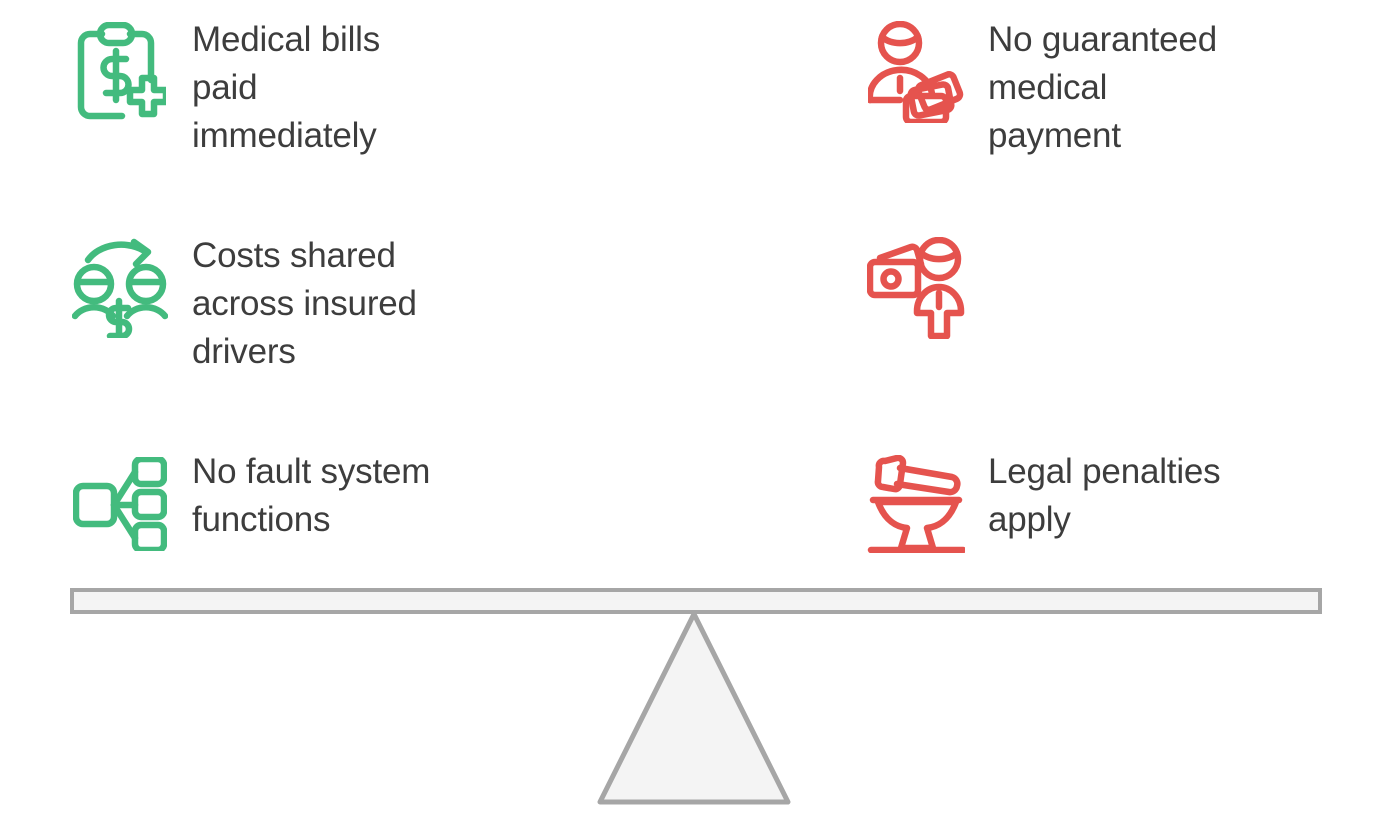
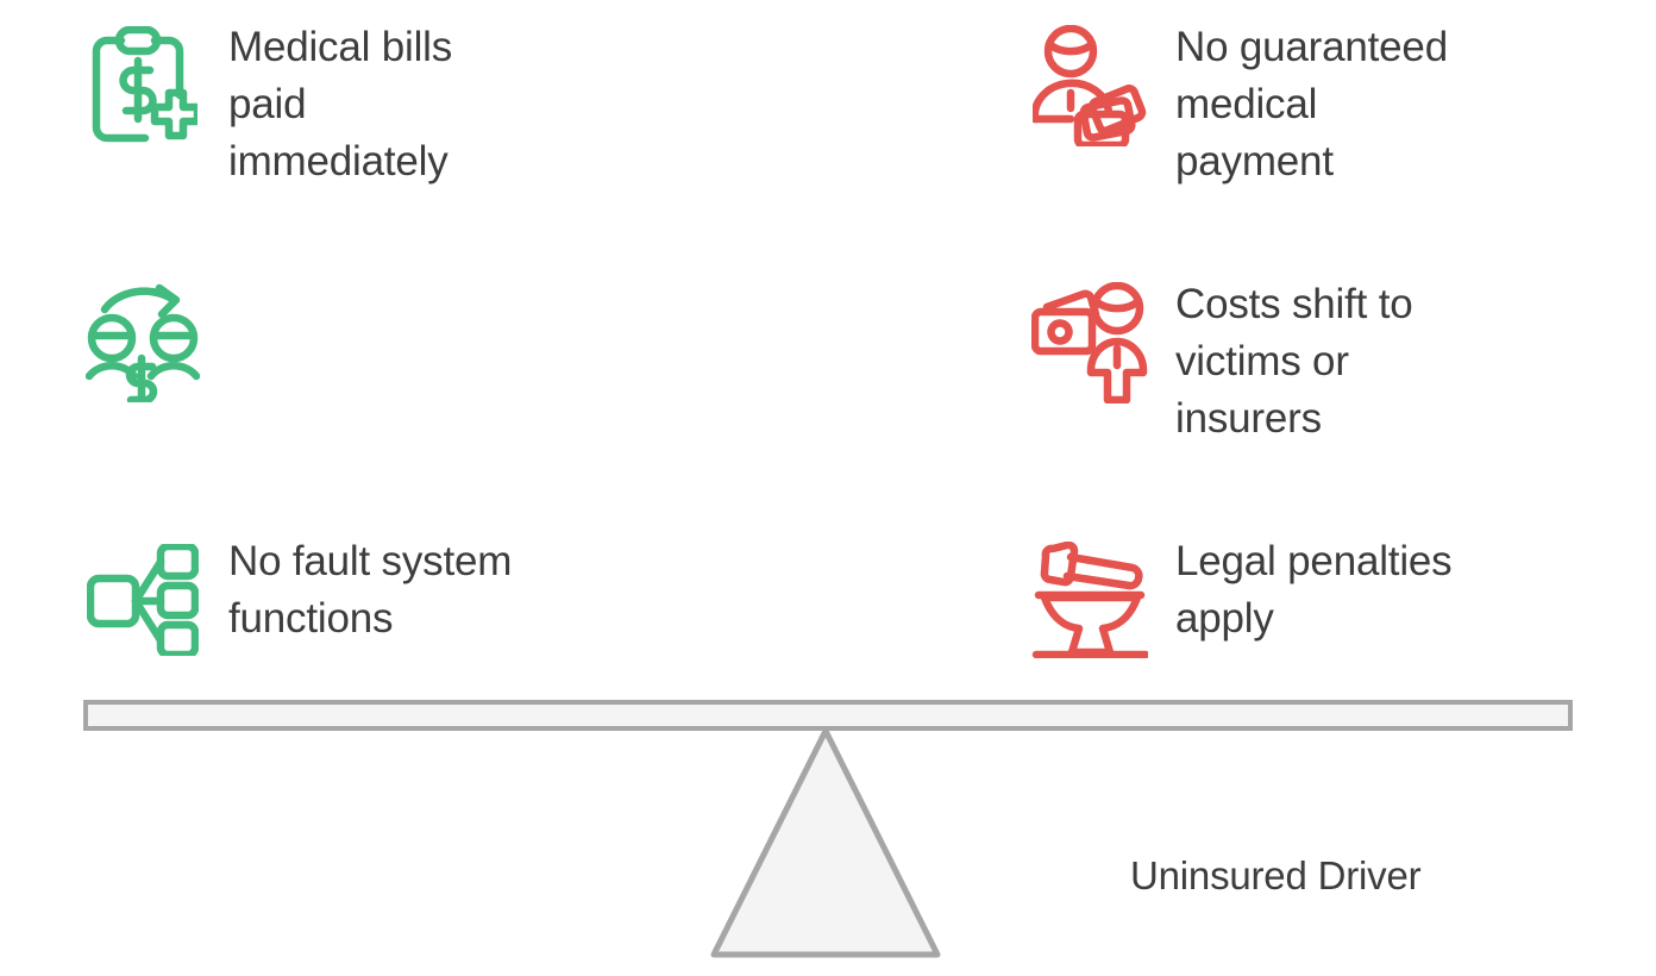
  Medical bills
  paid
  immediately
- Costs shared
- across insured
- drivers
  No fault system
  functions
  No guaranteed
  medical
  payment
+ Costs shift to
+ victims or
+ insurers
  Legal penalties
  apply
+ Uninsured Driver
